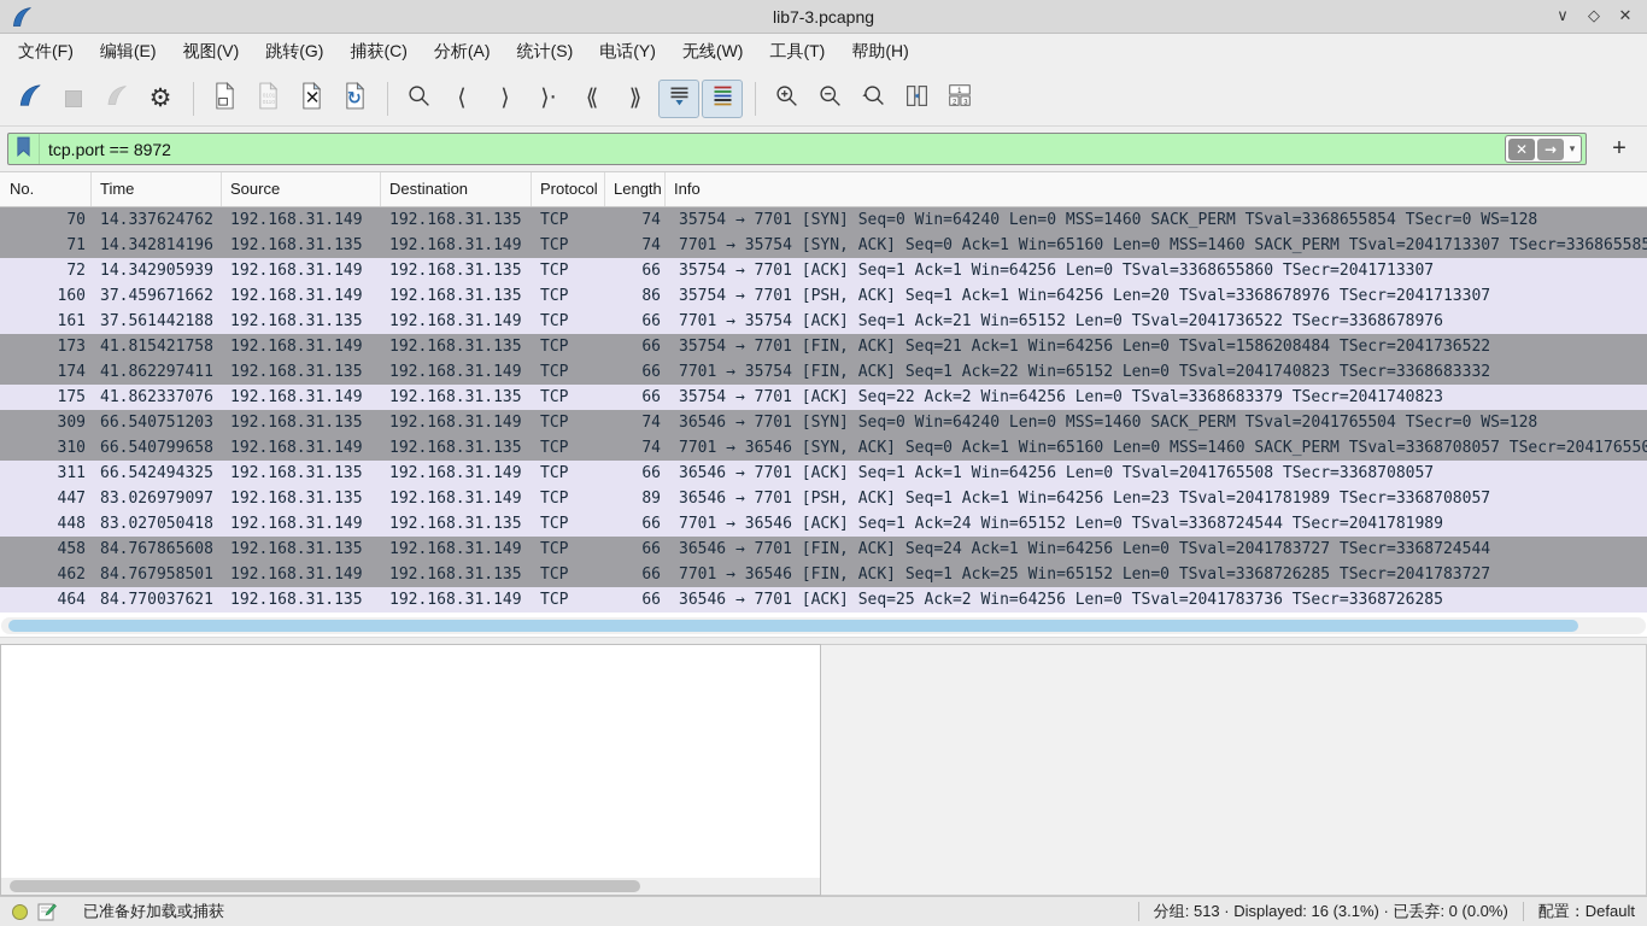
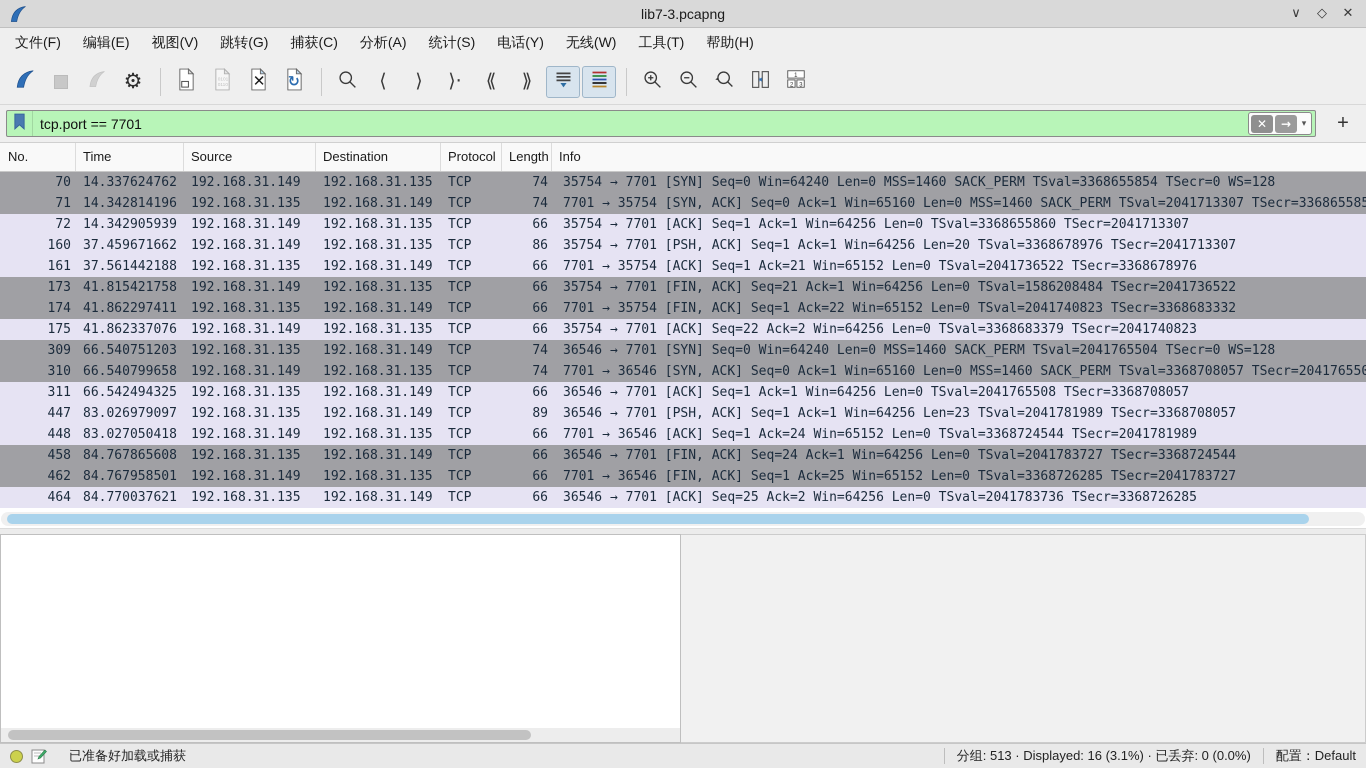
  lib7-3.pcapng
  ∨
  ◇
  ✕
  文件(F)
  编辑(E)
  视图(V)
  跳转(G)
  捕获(C)
  分析(A)
  统计(S)
  电话(Y)
  无线(W)
  工具(T)
  帮助(H)
  ⚙
  ✕
  ↻
  ⟨
  ⟩
  ⟩·
  ⟪
  ⟫
- tcp.port == 8972
+ tcp.port == 7701
  ✕
  →
  ▾
  +
  No.
  Time
  Source
  Destination
  Protocol
  Length
  Info
  70
  14.337624762
  192.168.31.149
  192.168.31.135
  TCP
  74
  35754 → 7701 [SYN] Seq=0 Win=64240 Len=0 MSS=1460 SACK_PERM TSval=3368655854 TSecr=0 WS=128
  71
  14.342814196
  192.168.31.135
  192.168.31.149
  TCP
  74
  7701 → 35754 [SYN, ACK] Seq=0 Ack=1 Win=65160 Len=0 MSS=1460 SACK_PERM TSval=2041713307 TSecr=336865585
  72
  14.342905939
  192.168.31.149
  192.168.31.135
  TCP
  66
  35754 → 7701 [ACK] Seq=1 Ack=1 Win=64256 Len=0 TSval=3368655860 TSecr=2041713307
  160
  37.459671662
  192.168.31.149
  192.168.31.135
  TCP
  86
  35754 → 7701 [PSH, ACK] Seq=1 Ack=1 Win=64256 Len=20 TSval=3368678976 TSecr=2041713307
  161
  37.561442188
  192.168.31.135
  192.168.31.149
  TCP
  66
  7701 → 35754 [ACK] Seq=1 Ack=21 Win=65152 Len=0 TSval=2041736522 TSecr=3368678976
  173
  41.815421758
  192.168.31.149
  192.168.31.135
  TCP
  66
  35754 → 7701 [FIN, ACK] Seq=21 Ack=1 Win=64256 Len=0 TSval=1586208484 TSecr=2041736522
  174
  41.862297411
  192.168.31.135
  192.168.31.149
  TCP
  66
  7701 → 35754 [FIN, ACK] Seq=1 Ack=22 Win=65152 Len=0 TSval=2041740823 TSecr=3368683332
  175
  41.862337076
  192.168.31.149
  192.168.31.135
  TCP
  66
  35754 → 7701 [ACK] Seq=22 Ack=2 Win=64256 Len=0 TSval=3368683379 TSecr=2041740823
  309
  66.540751203
  192.168.31.135
  192.168.31.149
  TCP
  74
  36546 → 7701 [SYN] Seq=0 Win=64240 Len=0 MSS=1460 SACK_PERM TSval=2041765504 TSecr=0 WS=128
  310
  66.540799658
  192.168.31.149
  192.168.31.135
  TCP
  74
  7701 → 36546 [SYN, ACK] Seq=0 Ack=1 Win=65160 Len=0 MSS=1460 SACK_PERM TSval=3368708057 TSecr=204176550
  311
  66.542494325
  192.168.31.135
  192.168.31.149
  TCP
  66
  36546 → 7701 [ACK] Seq=1 Ack=1 Win=64256 Len=0 TSval=2041765508 TSecr=3368708057
  447
  83.026979097
  192.168.31.135
  192.168.31.149
  TCP
  89
  36546 → 7701 [PSH, ACK] Seq=1 Ack=1 Win=64256 Len=23 TSval=2041781989 TSecr=3368708057
  448
  83.027050418
  192.168.31.149
  192.168.31.135
  TCP
  66
  7701 → 36546 [ACK] Seq=1 Ack=24 Win=65152 Len=0 TSval=3368724544 TSecr=2041781989
  458
  84.767865608
  192.168.31.135
  192.168.31.149
  TCP
  66
  36546 → 7701 [FIN, ACK] Seq=24 Ack=1 Win=64256 Len=0 TSval=2041783727 TSecr=3368724544
  462
  84.767958501
  192.168.31.149
  192.168.31.135
  TCP
  66
  7701 → 36546 [FIN, ACK] Seq=1 Ack=25 Win=65152 Len=0 TSval=3368726285 TSecr=2041783727
  464
  84.770037621
  192.168.31.135
  192.168.31.149
  TCP
  66
  36546 → 7701 [ACK] Seq=25 Ack=2 Win=64256 Len=0 TSval=2041783736 TSecr=3368726285
  已准备好加载或捕获
  分组: 513 · Displayed: 16 (3.1%) · 已丢弃: 0 (0.0%)
  配置：Default
